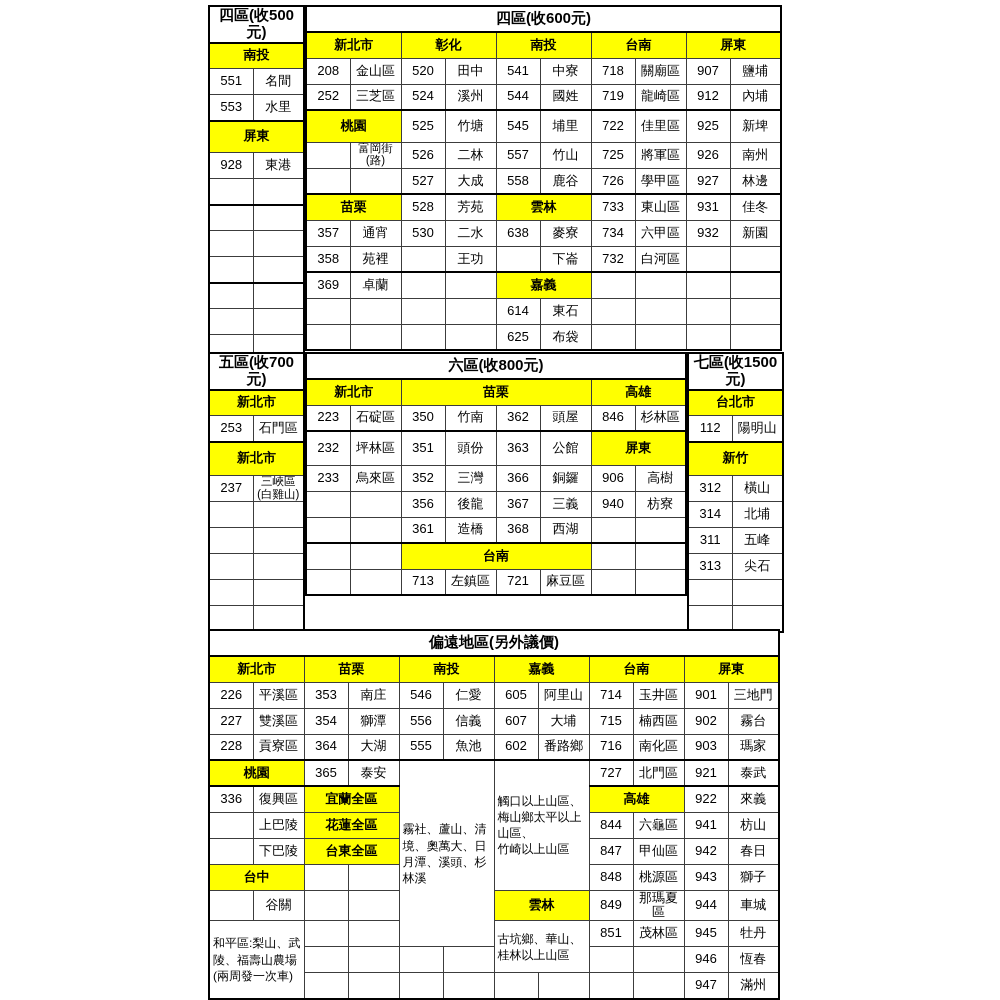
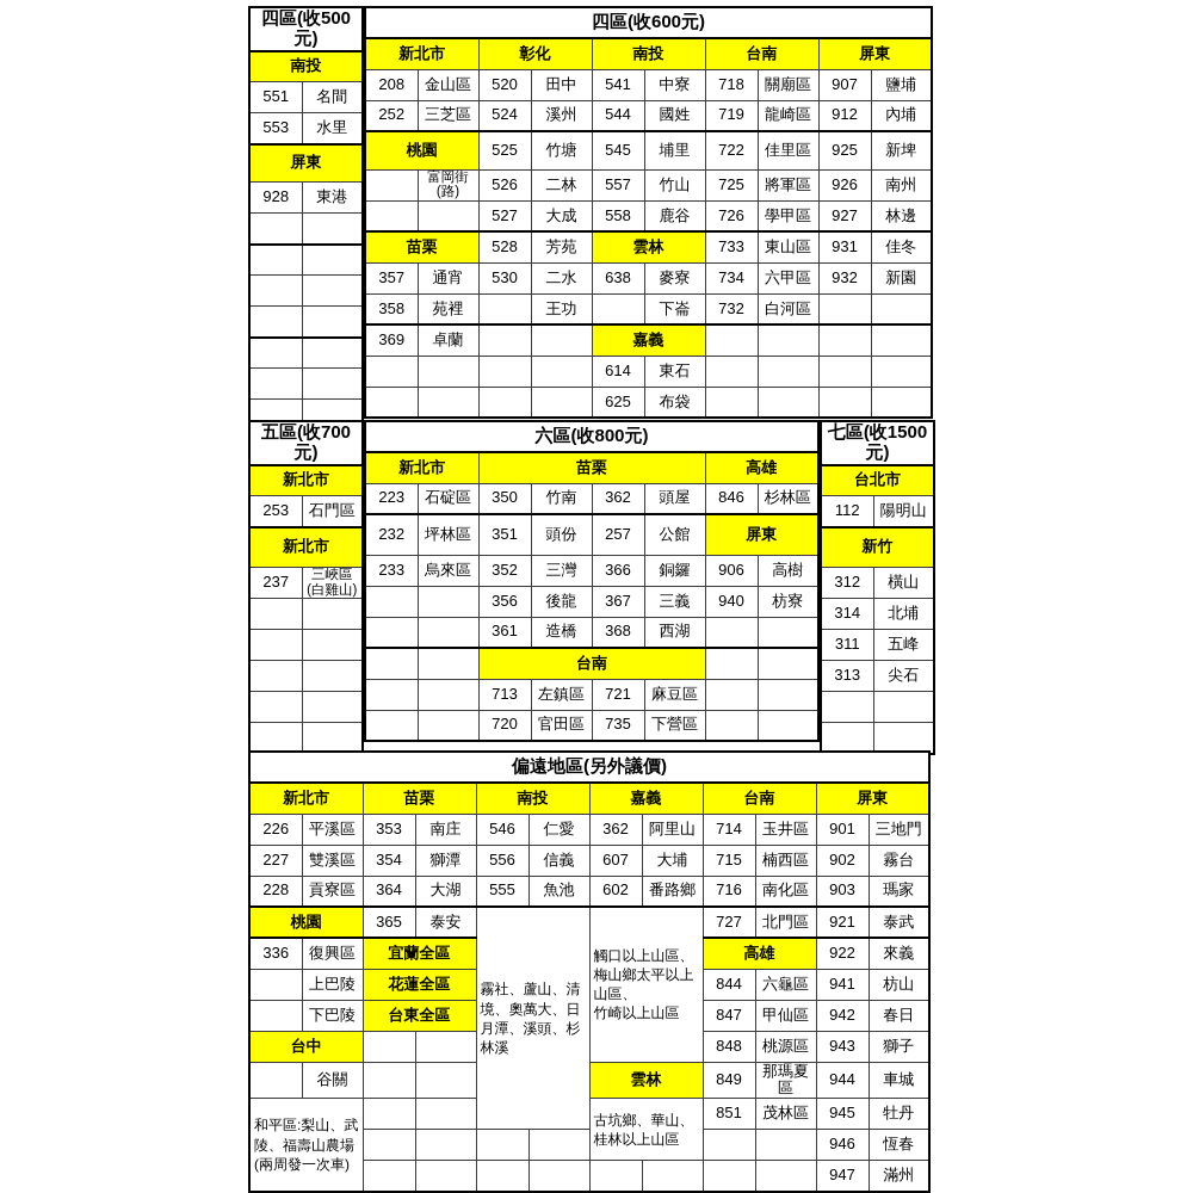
  四區(收500元)
  南投
  551	名間
  553	水里
  屏東
  928	東港
  四區(收600元)
  新北市	彰化	南投	台南	屏東
  208	金山區	520	田中	541	中寮	718	關廟區	907	鹽埔
  252	三芝區	524	溪州	544	國姓	719	龍崎區	912	內埔
  桃園	525	竹塘	545	埔里	722	佳里區	925	新埤
  	富岡街 (路)	526	二林	557	竹山	725	將軍區	926	南州
  		527	大成	558	鹿谷	726	學甲區	927	林邊
  苗栗	528	芳苑	雲林	733	東山區	931	佳冬
  357	通宵	530	二水	638	麥寮	734	六甲區	932	新園
  358	苑裡		王功		下崙	732	白河區
  369	卓蘭			嘉義
  				614	東石
  				625	布袋
  五區(收700元)
  新北市
  253	石門區
  新北市
  237	三峽區 (白雞山)
  六區(收800元)
  新北市	苗栗	高雄
  223	石碇區	350	竹南	362	頭屋	846	杉林區
- 232	坪林區	351	頭份	363	公館	屏東
+ 232	坪林區	351	頭份	257	公館	屏東
  233	烏來區	352	三灣	366	銅鑼	906	高樹
  		356	後龍	367	三義	940	枋寮
  		361	造橋	368	西湖
  		台南
  		713	左鎮區	721	麻豆區
+ 		720	官田區	735	下營區
  七區(收1500元)
  台北市
  112	陽明山
  新竹
  312	橫山
  314	北埔
  311	五峰
  313	尖石
  偏遠地區(另外議價)
  新北市	苗栗	南投	嘉義	台南	屏東
- 226	平溪區	353	南庄	546	仁愛	605	阿里山	714	玉井區	901	三地門
+ 226	平溪區	353	南庄	546	仁愛	362	阿里山	714	玉井區	901	三地門
  227	雙溪區	354	獅潭	556	信義	607	大埔	715	楠西區	902	霧台
  228	貢寮區	364	大湖	555	魚池	602	番路鄉	716	南化區	903	瑪家
  桃園	365	泰安	霧社、蘆山、清境、奧萬大、日月潭、溪頭、杉林溪	觸口以上山區、 梅山鄉太平以上山區、 竹崎以上山區	727	北門區	921	泰武
  336	復興區	宜蘭全區	高雄	922	來義
  	上巴陵	花蓮全區	844	六龜區	941	枋山
  	下巴陵	台東全區	847	甲仙區	942	春日
  台中			848	桃源區	943	獅子
  	谷關			雲林	849	那瑪夏區	944	車城
  和平區:梨山、武陵、福壽山農場(兩周發一次車)			古坑鄉、華山、桂林以上山區	851	茂林區	945	牡丹
  						946	恆春
  								947	滿州
